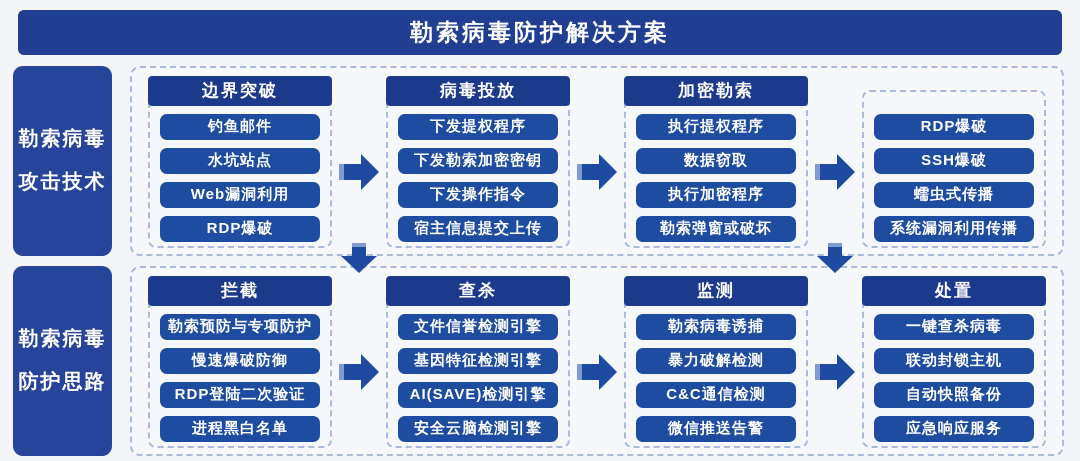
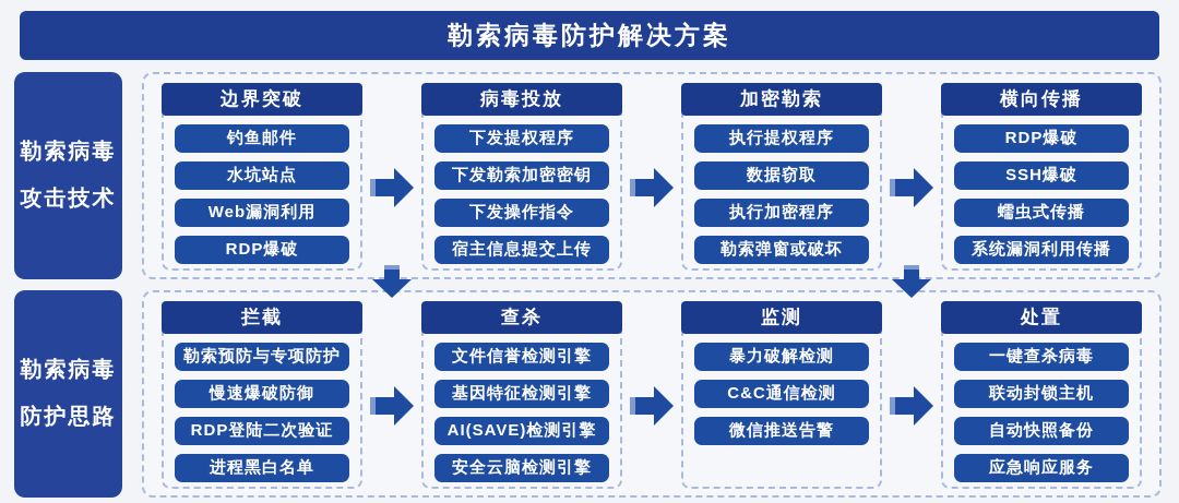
  勒索病毒防护解决方案
  勒索病毒
  攻击技术
  勒索病毒
  防护思路
  边界突破
  钓鱼邮件
  水坑站点
  Web漏洞利用
  RDP爆破
  病毒投放
  下发提权程序
  下发勒索加密密钥
  下发操作指令
  宿主信息提交上传
  加密勒索
  执行提权程序
  数据窃取
  执行加密程序
  勒索弹窗或破坏
+ 横向传播
  RDP爆破
  SSH爆破
  蠕虫式传播
  系统漏洞利用传播
  拦截
  勒索预防与专项防护
  慢速爆破防御
  RDP登陆二次验证
  进程黑白名单
  查杀
  文件信誉检测引擎
  基因特征检测引擎
  AI(SAVE)检测引擎
  安全云脑检测引擎
  监测
- 勒索病毒诱捕
  暴力破解检测
  C&C通信检测
  微信推送告警
  处置
  一键查杀病毒
  联动封锁主机
  自动快照备份
  应急响应服务
